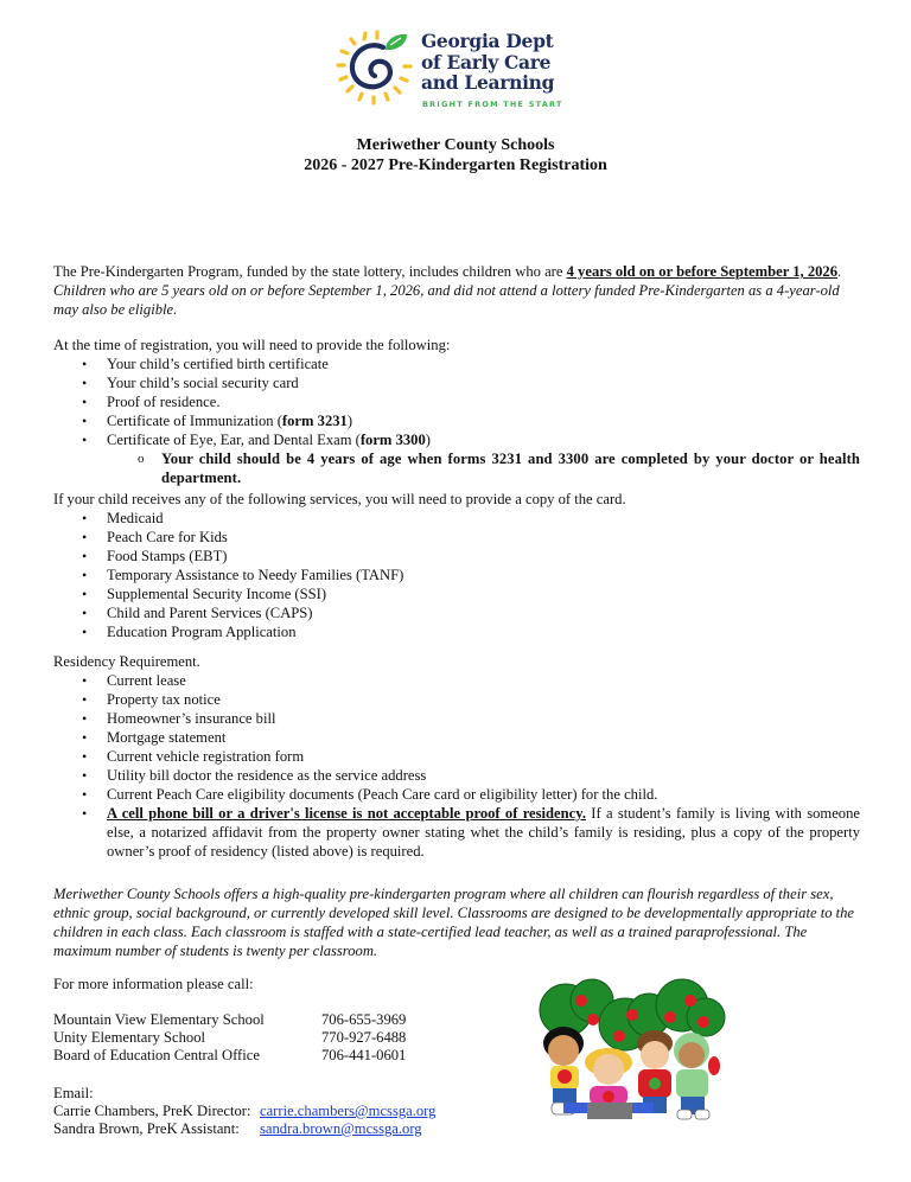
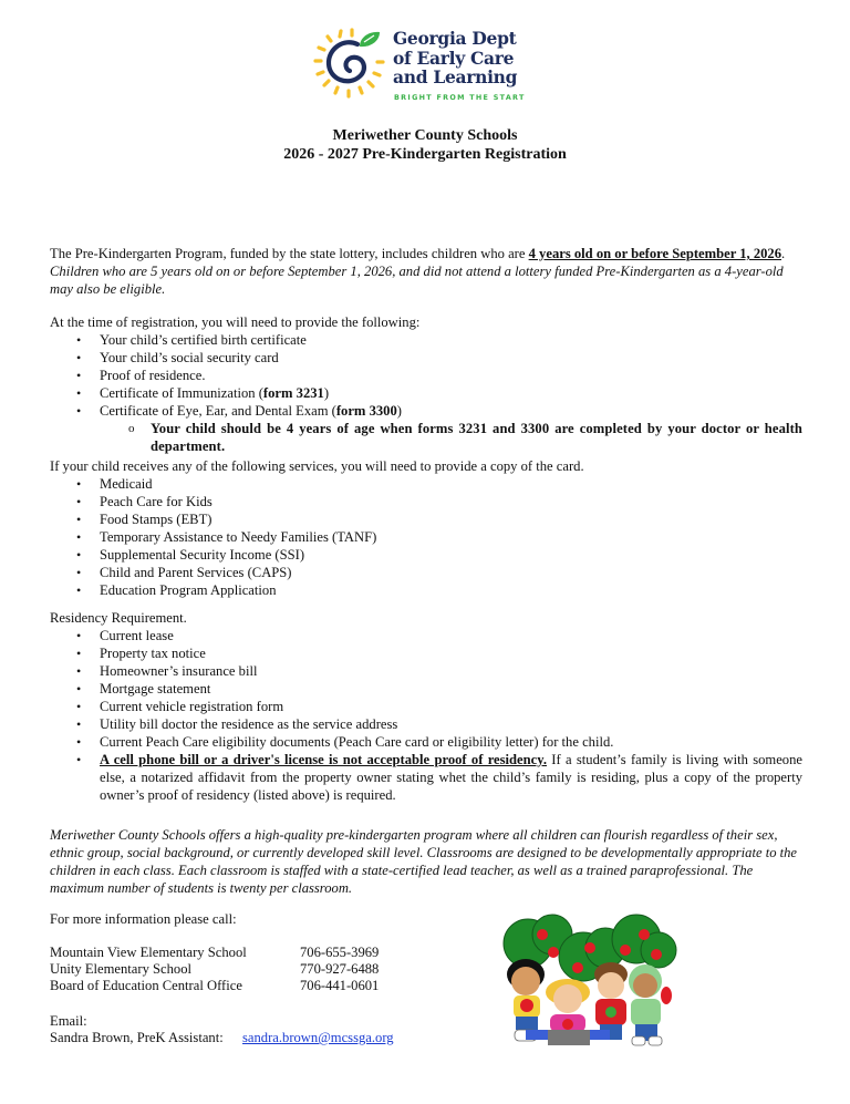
  Georgia Dept
  of Early Care
  and Learning
  BRIGHT FROM THE START
  Meriwether County Schools
  2026 - 2027 Pre-Kindergarten Registration
  The Pre-Kindergarten Program, funded by the state lottery, includes children who are 4 years old on or before September 1, 2026.
  Children who are 5 years old on or before September 1, 2026, and did not attend a lottery funded Pre-Kindergarten as a 4-year-old may also be eligible.
  At the time of registration, you will need to provide the following:
  •
  Your child’s certified birth certificate
  •
  Your child’s social security card
  •
  Proof of residence.
  •
  Certificate of Immunization (form 3231)
  •
  Certificate of Eye, Ear, and Dental Exam (form 3300)
  o
  Your child should be 4 years of age when forms 3231 and 3300 are completed by your doctor or health department.
  If your child receives any of the following services, you will need to provide a copy of the card.
  •
  Medicaid
  •
  Peach Care for Kids
  •
  Food Stamps (EBT)
  •
  Temporary Assistance to Needy Families (TANF)
  •
  Supplemental Security Income (SSI)
  •
  Child and Parent Services (CAPS)
  •
  Education Program Application
  Residency Requirement.
  •
  Current lease
  •
  Property tax notice
  •
  Homeowner’s insurance bill
  •
  Mortgage statement
  •
  Current vehicle registration form
  •
  Utility bill doctor the residence as the service address
  •
  Current Peach Care eligibility documents (Peach Care card or eligibility letter) for the child.
  •
  A cell phone bill or a driver's license is not acceptable proof of residency. If a student’s family is living with someone else, a notarized affidavit from the property owner stating whet the child’s family is residing, plus a copy of the property owner’s proof of residency (listed above) is required.
  Meriwether County Schools offers a high-quality pre-kindergarten program where all children can flourish regardless of their sex, ethnic group, social background, or currently developed skill level. Classrooms are designed to be developmentally appropriate to the children in each class. Each classroom is staffed with a state-certified lead teacher, as well as a trained paraprofessional. The maximum number of students is twenty per classroom.
  For more information please call:
  Mountain View Elementary School
  706-655-3969
  Unity Elementary School
  770-927-6488
  Board of Education Central Office
  706-441-0601
  Email:
- Carrie Chambers, PreK Director:
- carrie.chambers@mcssga.org
  Sandra Brown, PreK Assistant:
  sandra.brown@mcssga.org
